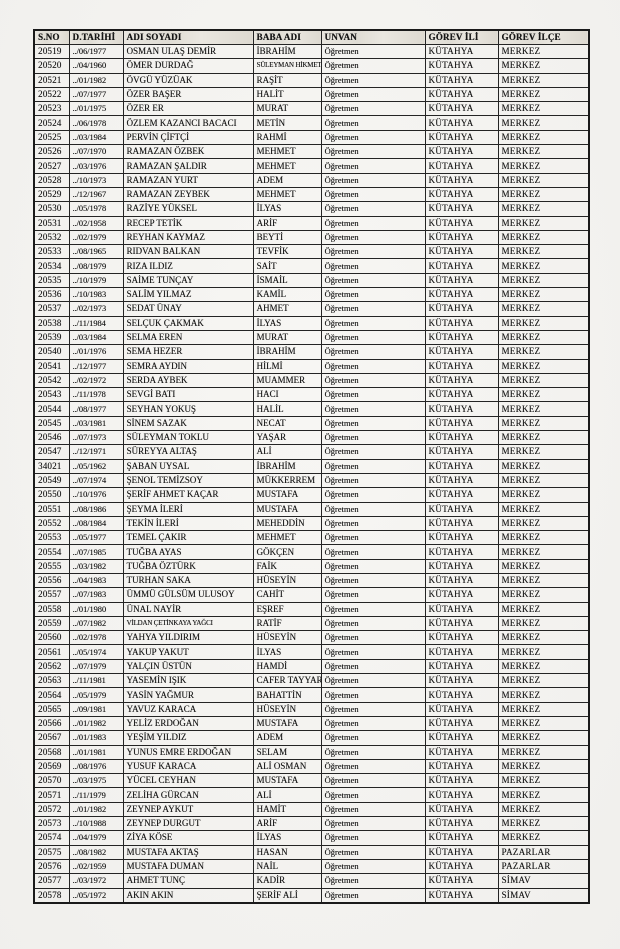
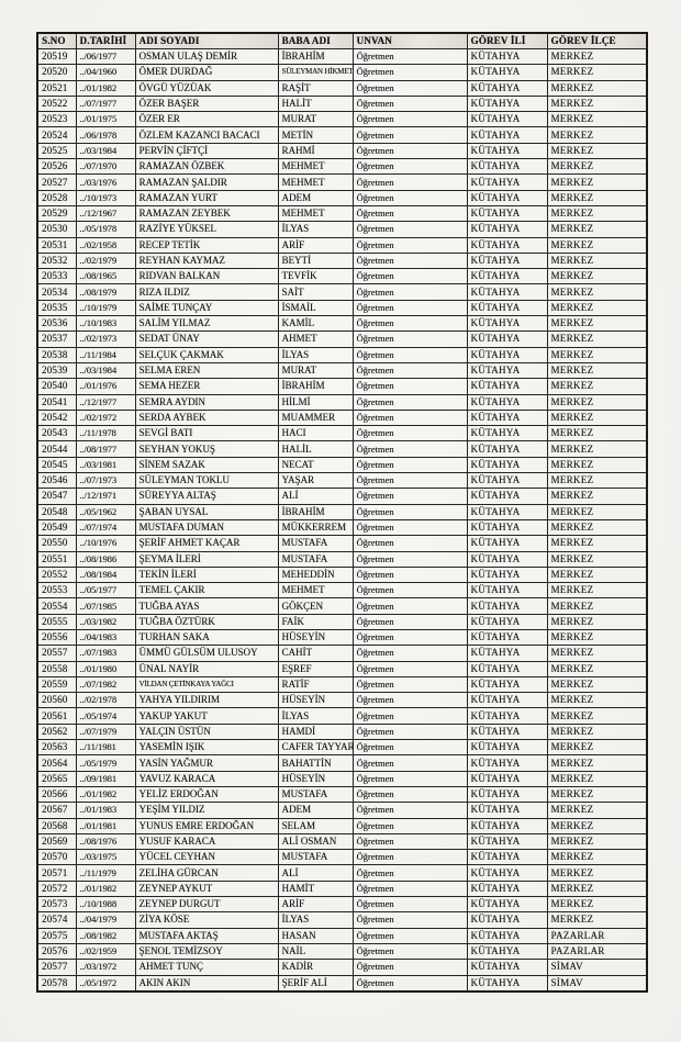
  S.NO	D.TARİHİ	ADI SOYADI	BABA ADI	UNVAN	GÖREV İLİ	GÖREV İLÇE
  20519	../06/1977	OSMAN ULAŞ DEMİR	İBRAHİM	Öğretmen	KÜTAHYA	MERKEZ
  20520	../04/1960	ÖMER DURDAĞ	SÜLEYMAN HİKMET	Öğretmen	KÜTAHYA	MERKEZ
  20521	../01/1982	ÖVGÜ YÜZÜAK	RAŞİT	Öğretmen	KÜTAHYA	MERKEZ
  20522	../07/1977	ÖZER BAŞER	HALİT	Öğretmen	KÜTAHYA	MERKEZ
  20523	../01/1975	ÖZER ER	MURAT	Öğretmen	KÜTAHYA	MERKEZ
  20524	../06/1978	ÖZLEM KAZANCI BACACI	METİN	Öğretmen	KÜTAHYA	MERKEZ
  20525	../03/1984	PERVİN ÇİFTÇİ	RAHMİ	Öğretmen	KÜTAHYA	MERKEZ
  20526	../07/1970	RAMAZAN ÖZBEK	MEHMET	Öğretmen	KÜTAHYA	MERKEZ
  20527	../03/1976	RAMAZAN ŞALDIR	MEHMET	Öğretmen	KÜTAHYA	MERKEZ
  20528	../10/1973	RAMAZAN YURT	ADEM	Öğretmen	KÜTAHYA	MERKEZ
  20529	../12/1967	RAMAZAN ZEYBEK	MEHMET	Öğretmen	KÜTAHYA	MERKEZ
  20530	../05/1978	RAZİYE YÜKSEL	İLYAS	Öğretmen	KÜTAHYA	MERKEZ
  20531	../02/1958	RECEP TETİK	ARİF	Öğretmen	KÜTAHYA	MERKEZ
  20532	../02/1979	REYHAN KAYMAZ	BEYTİ	Öğretmen	KÜTAHYA	MERKEZ
  20533	../08/1965	RIDVAN BALKAN	TEVFİK	Öğretmen	KÜTAHYA	MERKEZ
  20534	../08/1979	RIZA ILDIZ	SAİT	Öğretmen	KÜTAHYA	MERKEZ
  20535	../10/1979	SAİME TUNÇAY	İSMAİL	Öğretmen	KÜTAHYA	MERKEZ
  20536	../10/1983	SALİM YILMAZ	KAMİL	Öğretmen	KÜTAHYA	MERKEZ
  20537	../02/1973	SEDAT ÜNAY	AHMET	Öğretmen	KÜTAHYA	MERKEZ
  20538	../11/1984	SELÇUK ÇAKMAK	İLYAS	Öğretmen	KÜTAHYA	MERKEZ
  20539	../03/1984	SELMA EREN	MURAT	Öğretmen	KÜTAHYA	MERKEZ
  20540	../01/1976	SEMA HEZER	İBRAHİM	Öğretmen	KÜTAHYA	MERKEZ
  20541	../12/1977	SEMRA AYDIN	HİLMİ	Öğretmen	KÜTAHYA	MERKEZ
  20542	../02/1972	SERDA AYBEK	MUAMMER	Öğretmen	KÜTAHYA	MERKEZ
  20543	../11/1978	SEVGİ BATI	HACI	Öğretmen	KÜTAHYA	MERKEZ
  20544	../08/1977	SEYHAN YOKUŞ	HALİL	Öğretmen	KÜTAHYA	MERKEZ
  20545	../03/1981	SİNEM SAZAK	NECAT	Öğretmen	KÜTAHYA	MERKEZ
  20546	../07/1973	SÜLEYMAN TOKLU	YAŞAR	Öğretmen	KÜTAHYA	MERKEZ
  20547	../12/1971	SÜREYYA ALTAŞ	ALİ	Öğretmen	KÜTAHYA	MERKEZ
- 34021	../05/1962	ŞABAN UYSAL	İBRAHİM	Öğretmen	KÜTAHYA	MERKEZ
+ 20548	../05/1962	ŞABAN UYSAL	İBRAHİM	Öğretmen	KÜTAHYA	MERKEZ
- 20549	../07/1974	ŞENOL TEMİZSOY	MÜKKERREM	Öğretmen	KÜTAHYA	MERKEZ
+ 20549	../07/1974	MUSTAFA DUMAN	MÜKKERREM	Öğretmen	KÜTAHYA	MERKEZ
  20550	../10/1976	ŞERİF AHMET KAÇAR	MUSTAFA	Öğretmen	KÜTAHYA	MERKEZ
  20551	../08/1986	ŞEYMA İLERİ	MUSTAFA	Öğretmen	KÜTAHYA	MERKEZ
  20552	../08/1984	TEKİN İLERİ	MEHEDDİN	Öğretmen	KÜTAHYA	MERKEZ
  20553	../05/1977	TEMEL ÇAKIR	MEHMET	Öğretmen	KÜTAHYA	MERKEZ
  20554	../07/1985	TUĞBA AYAS	GÖKÇEN	Öğretmen	KÜTAHYA	MERKEZ
  20555	../03/1982	TUĞBA ÖZTÜRK	FAİK	Öğretmen	KÜTAHYA	MERKEZ
  20556	../04/1983	TURHAN SAKA	HÜSEYİN	Öğretmen	KÜTAHYA	MERKEZ
  20557	../07/1983	ÜMMÜ GÜLSÜM ULUSOY	CAHİT	Öğretmen	KÜTAHYA	MERKEZ
  20558	../01/1980	ÜNAL NAYİR	EŞREF	Öğretmen	KÜTAHYA	MERKEZ
  20559	../07/1982	VİLDAN ÇETİNKAYA YAĞCI	RATİF	Öğretmen	KÜTAHYA	MERKEZ
  20560	../02/1978	YAHYA YILDIRIM	HÜSEYİN	Öğretmen	KÜTAHYA	MERKEZ
  20561	../05/1974	YAKUP YAKUT	İLYAS	Öğretmen	KÜTAHYA	MERKEZ
  20562	../07/1979	YALÇIN ÜSTÜN	HAMDİ	Öğretmen	KÜTAHYA	MERKEZ
  20563	../11/1981	YASEMİN IŞIK	CAFER TAYYAR	Öğretmen	KÜTAHYA	MERKEZ
  20564	../05/1979	YASİN YAĞMUR	BAHATTİN	Öğretmen	KÜTAHYA	MERKEZ
  20565	../09/1981	YAVUZ KARACA	HÜSEYİN	Öğretmen	KÜTAHYA	MERKEZ
  20566	../01/1982	YELİZ ERDOĞAN	MUSTAFA	Öğretmen	KÜTAHYA	MERKEZ
  20567	../01/1983	YEŞİM YILDIZ	ADEM	Öğretmen	KÜTAHYA	MERKEZ
  20568	../01/1981	YUNUS EMRE ERDOĞAN	SELAM	Öğretmen	KÜTAHYA	MERKEZ
  20569	../08/1976	YUSUF KARACA	ALİ OSMAN	Öğretmen	KÜTAHYA	MERKEZ
  20570	../03/1975	YÜCEL CEYHAN	MUSTAFA	Öğretmen	KÜTAHYA	MERKEZ
  20571	../11/1979	ZELİHA GÜRCAN	ALİ	Öğretmen	KÜTAHYA	MERKEZ
  20572	../01/1982	ZEYNEP AYKUT	HAMİT	Öğretmen	KÜTAHYA	MERKEZ
  20573	../10/1988	ZEYNEP DURGUT	ARİF	Öğretmen	KÜTAHYA	MERKEZ
  20574	../04/1979	ZİYA KÖSE	İLYAS	Öğretmen	KÜTAHYA	MERKEZ
  20575	../08/1982	MUSTAFA AKTAŞ	HASAN	Öğretmen	KÜTAHYA	PAZARLAR
- 20576	../02/1959	MUSTAFA DUMAN	NAİL	Öğretmen	KÜTAHYA	PAZARLAR
+ 20576	../02/1959	ŞENOL TEMİZSOY	NAİL	Öğretmen	KÜTAHYA	PAZARLAR
  20577	../03/1972	AHMET TUNÇ	KADİR	Öğretmen	KÜTAHYA	SİMAV
  20578	../05/1972	AKIN AKIN	ŞERİF ALİ	Öğretmen	KÜTAHYA	SİMAV
